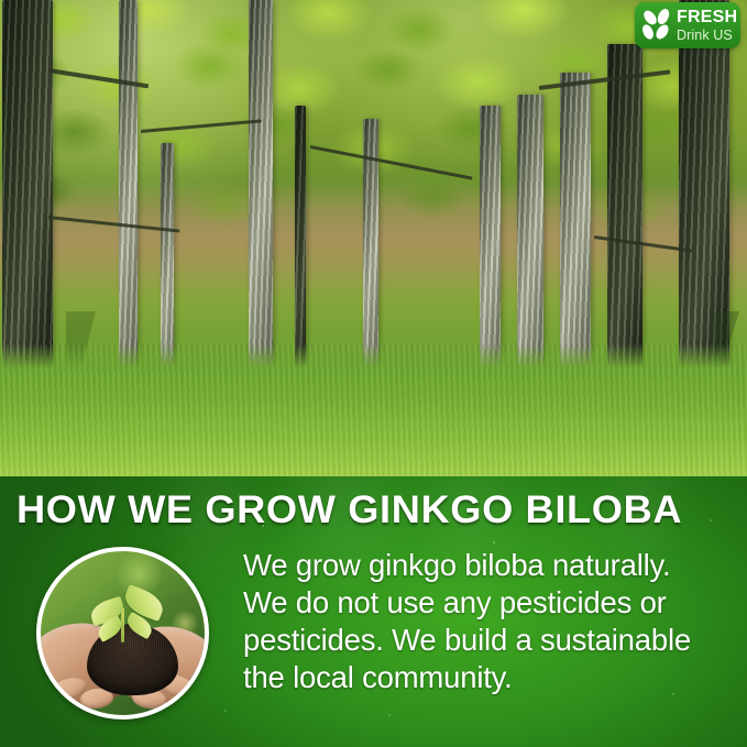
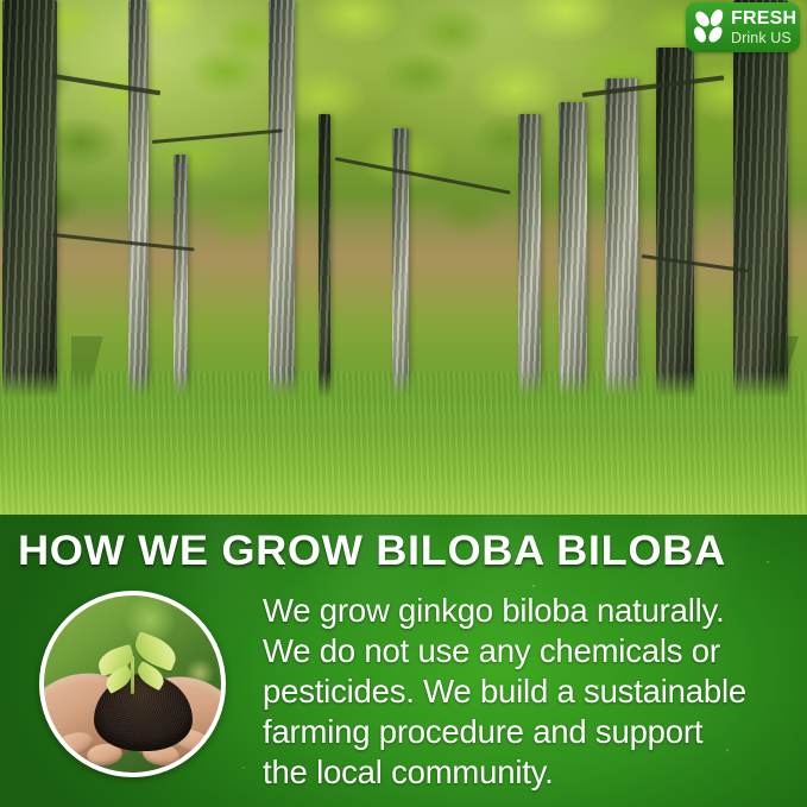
  FRESH
  Drink US
- HOW WE GROW GINKGO BILOBA
+ HOW WE GROW BILOBA BILOBA
  We grow ginkgo biloba naturally.
- We do not use any pesticides or
+ We do not use any chemicals or
  pesticides. We build a sustainable
+ farming procedure and support
  the local community.
